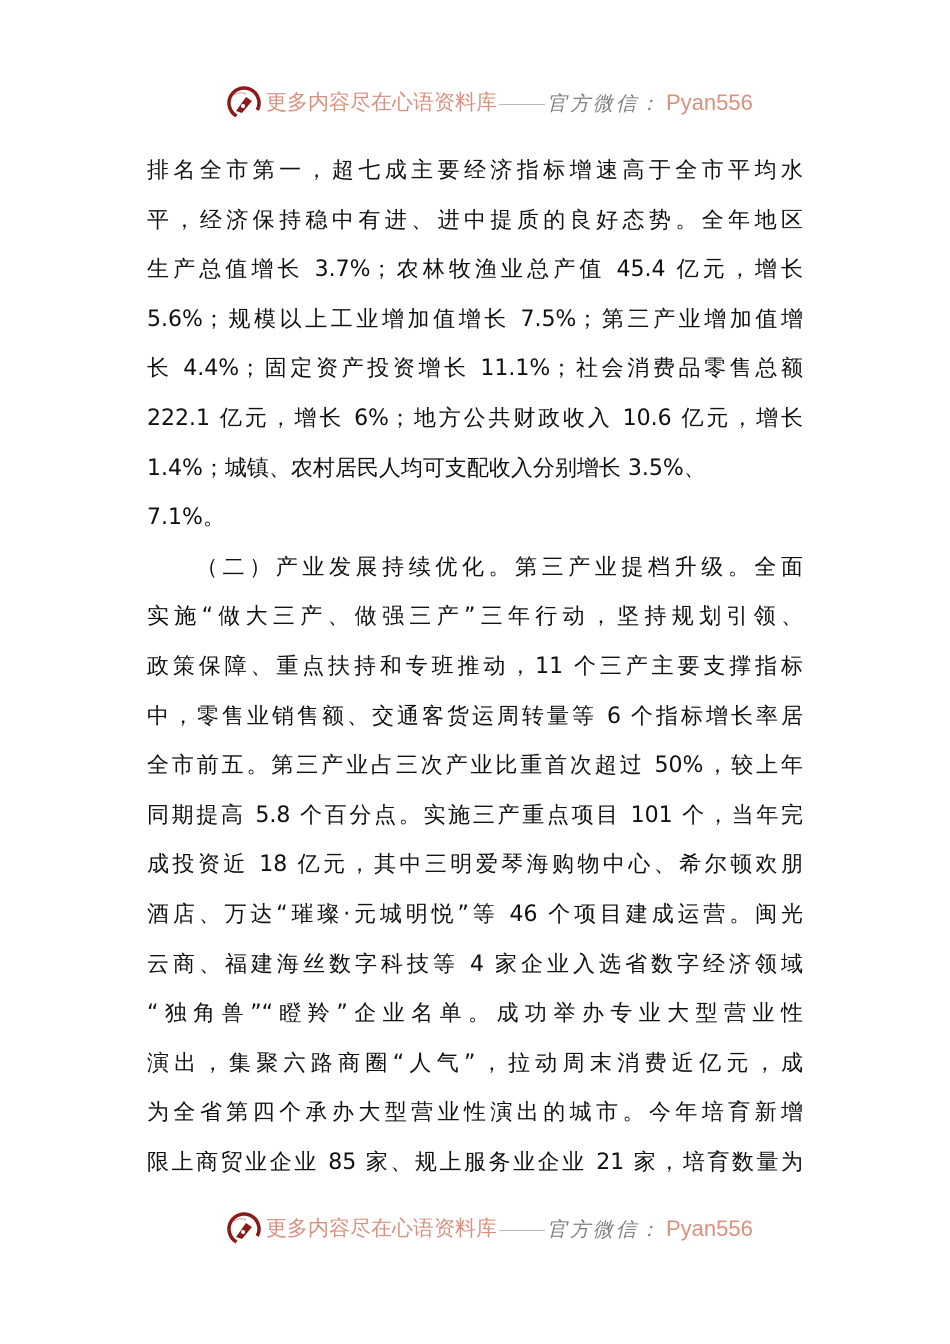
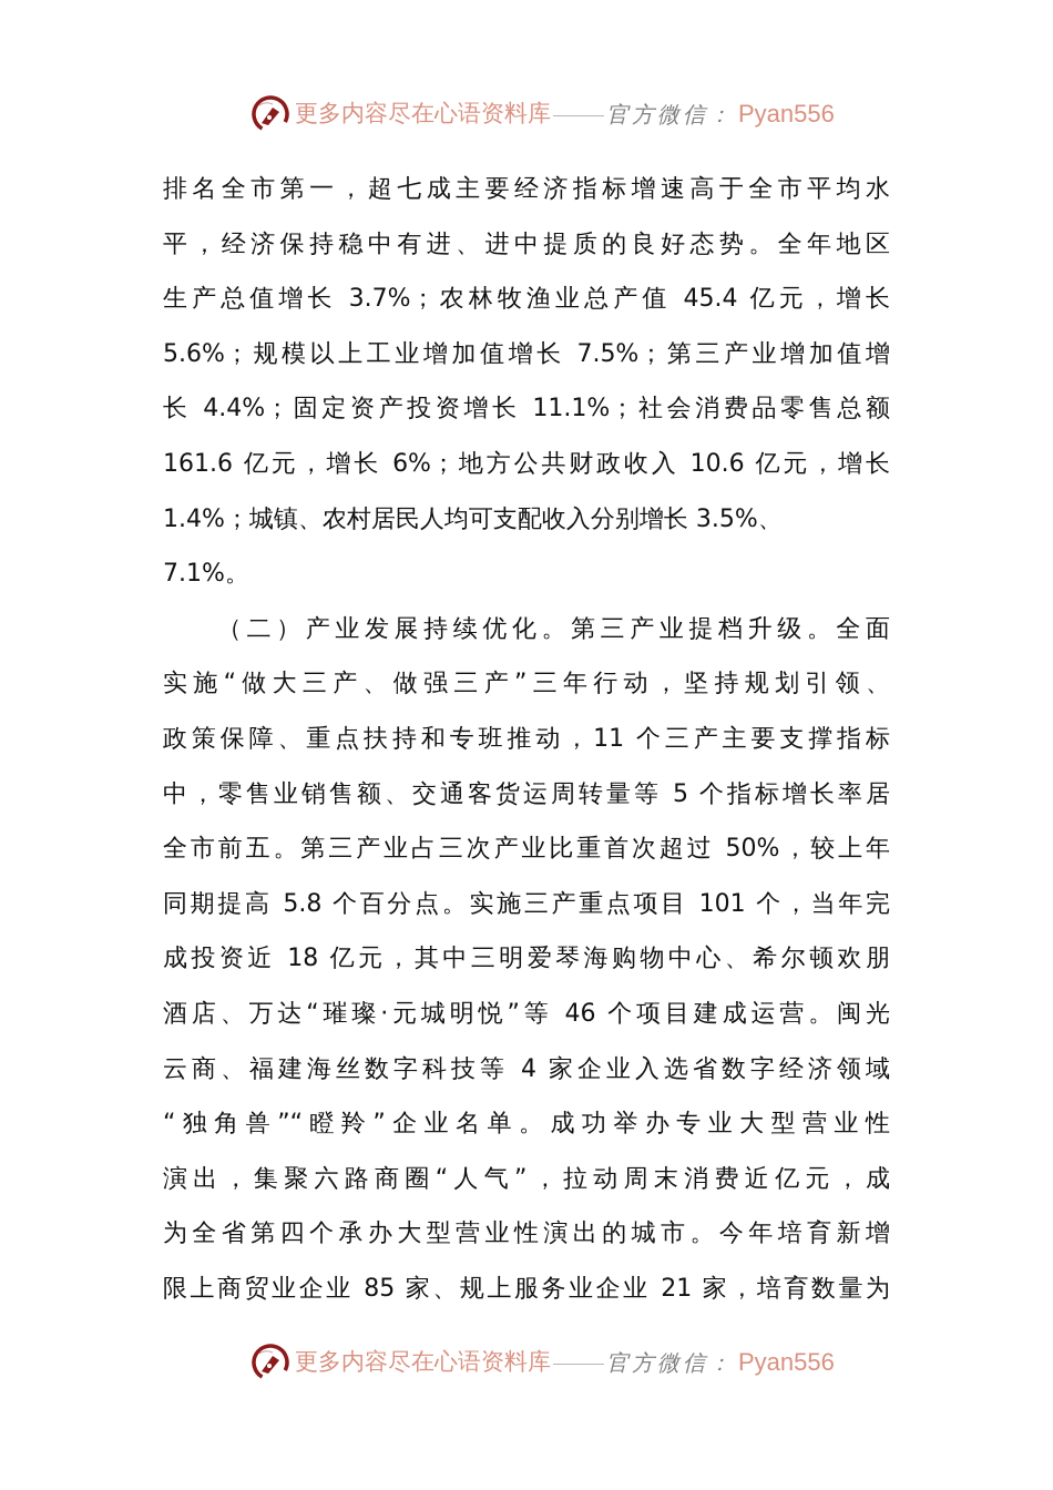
  更多内容尽在心语资料库
  官方微信：
  Pyan556
  排名全市第一，超七成主要经济指标增速高于全市平均水
  平，经济保持稳中有进、进中提质的良好态势。全年地区
  生产总值增长 3.7%；农林牧渔业总产值 45.4 亿元，增长
  5.6%；规模以上工业增加值增长 7.5%；第三产业增加值增
  长 4.4%；固定资产投资增长 11.1%；社会消费品零售总额
- 222.1 亿元，增长 6%；地方公共财政收入 10.6 亿元，增长
+ 161.6 亿元，增长 6%；地方公共财政收入 10.6 亿元，增长
  1.4%；城镇、农村居民人均可支配收入分别增长 3.5%、
  7.1%。
  （二）产业发展持续优化。第三产业提档升级。全面
  实施“做大三产、做强三产”三年行动，坚持规划引领、
  政策保障、重点扶持和专班推动，11 个三产主要支撑指标
- 中，零售业销售额、交通客货运周转量等 6 个指标增长率居
+ 中，零售业销售额、交通客货运周转量等 5 个指标增长率居
  全市前五。第三产业占三次产业比重首次超过 50%，较上年
  同期提高 5.8 个百分点。实施三产重点项目 101 个，当年完
  成投资近 18 亿元，其中三明爱琴海购物中心、希尔顿欢朋
  酒店、万达“璀璨·元城明悦”等 46 个项目建成运营。闽光
  云商、福建海丝数字科技等 4 家企业入选省数字经济领域
  “独角兽”“瞪羚”企业名单。成功举办专业大型营业性
  演出，集聚六路商圈“人气”，拉动周末消费近亿元，成
  为全省第四个承办大型营业性演出的城市。今年培育新增
  限上商贸业企业 85 家、规上服务业企业 21 家，培育数量为
  更多内容尽在心语资料库
  官方微信：
  Pyan556
